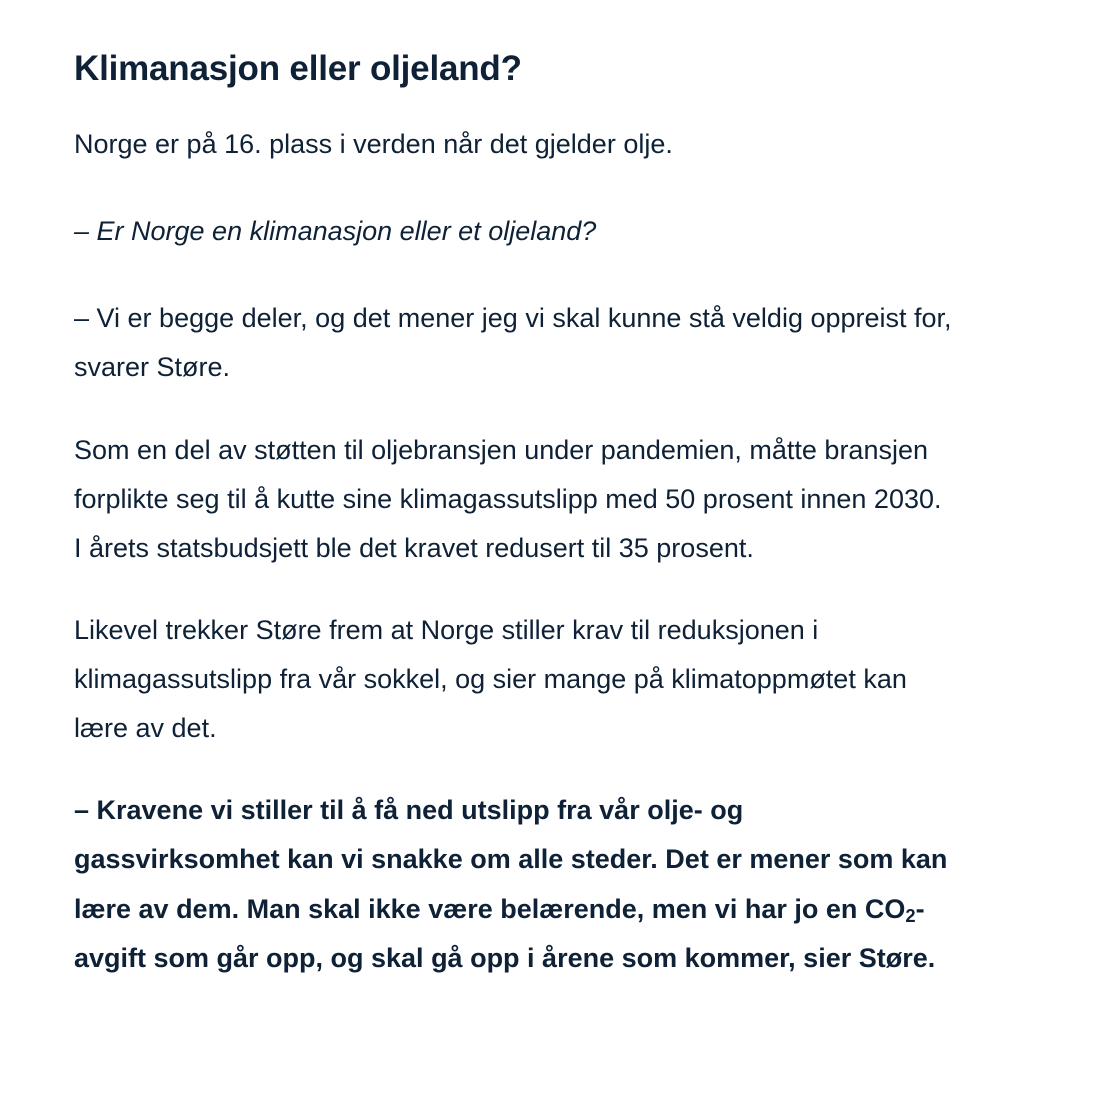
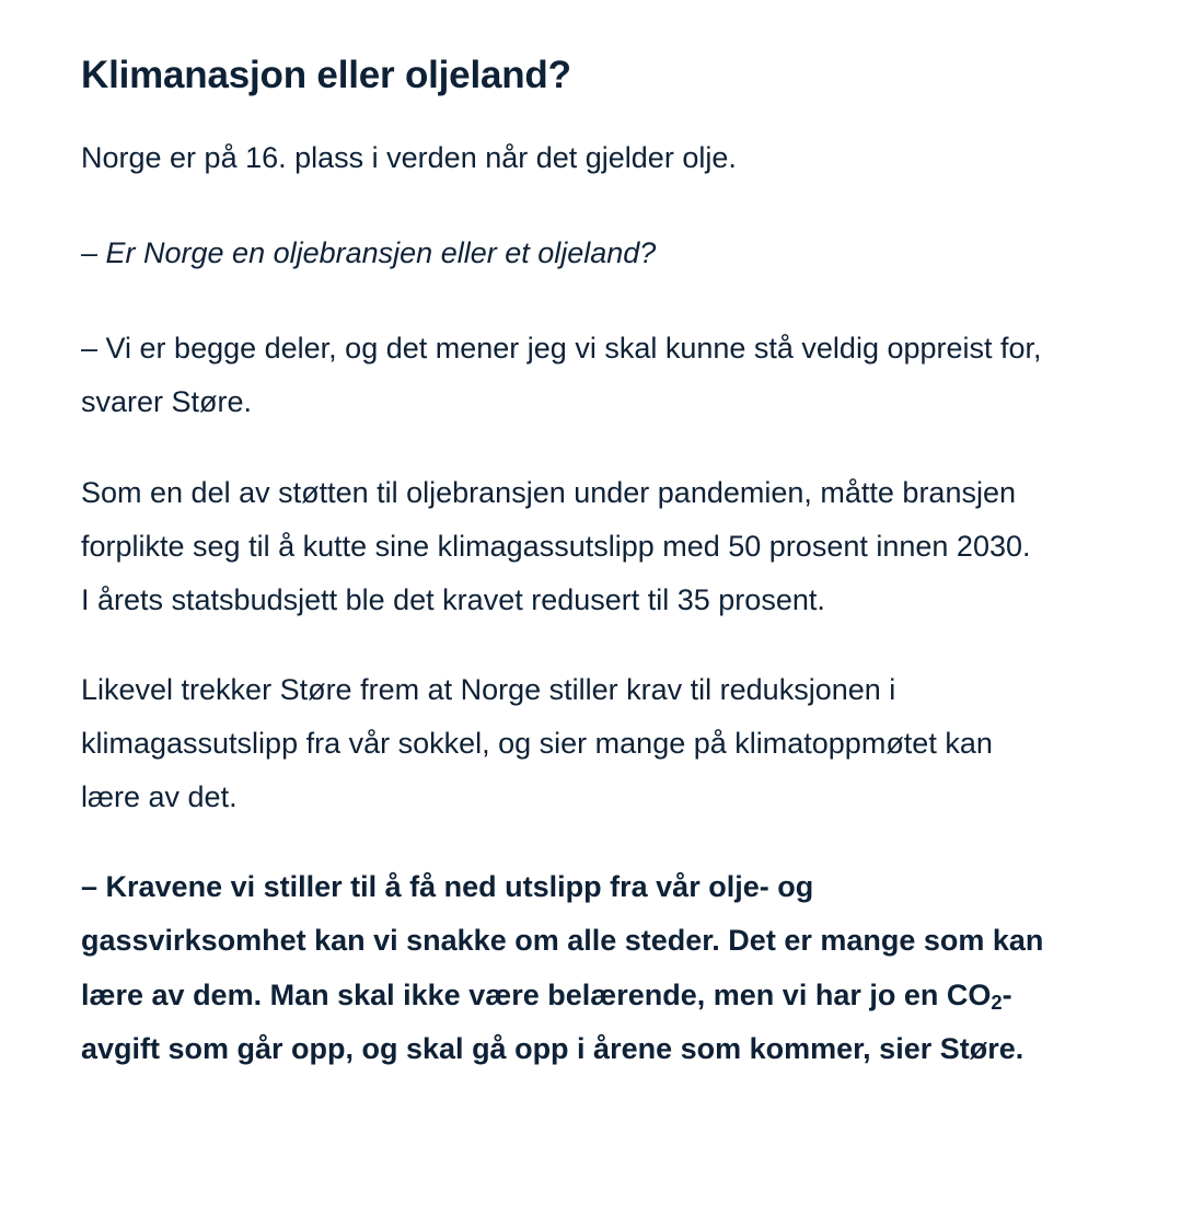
  Klimanasjon eller oljeland?
  Norge er på 16. plass i verden når det gjelder olje.
- – Er Norge en klimanasjon eller et oljeland?
+ – Er Norge en oljebransjen eller et oljeland?
  – Vi er begge deler, og det mener jeg vi skal kunne stå veldig oppreist for, svarer Støre.
  Som en del av støtten til oljebransjen under pandemien, måtte bransjen forplikte seg til å kutte sine klimagassutslipp med 50 prosent innen 2030. I årets statsbudsjett ble det kravet redusert til 35 prosent.
  Likevel trekker Støre frem at Norge stiller krav til reduksjonen i klimagassutslipp fra vår sokkel, og sier mange på klimatoppmøtet kan lære av det.
- – Kravene vi stiller til å få ned utslipp fra vår olje- og gassvirksomhet kan vi snakke om alle steder. Det er mener som kan lære av dem. Man skal ikke være belærende, men vi har jo en CO2-avgift som går opp, og skal gå opp i årene som kommer, sier Støre.
+ – Kravene vi stiller til å få ned utslipp fra vår olje- og gassvirksomhet kan vi snakke om alle steder. Det er mange som kan lære av dem. Man skal ikke være belærende, men vi har jo en CO2-avgift som går opp, og skal gå opp i årene som kommer, sier Støre.
